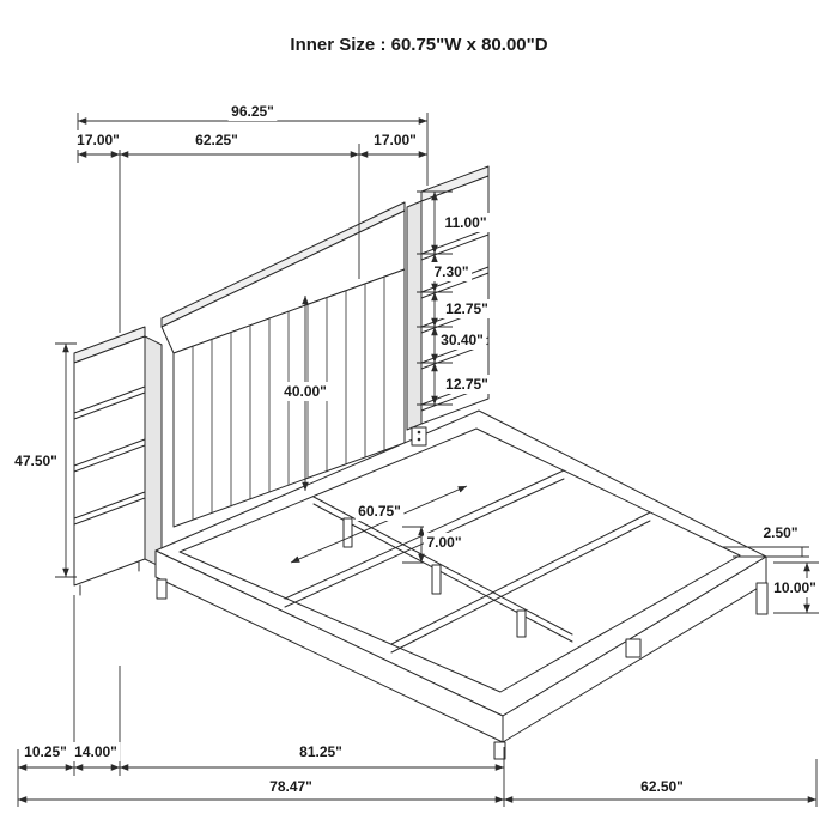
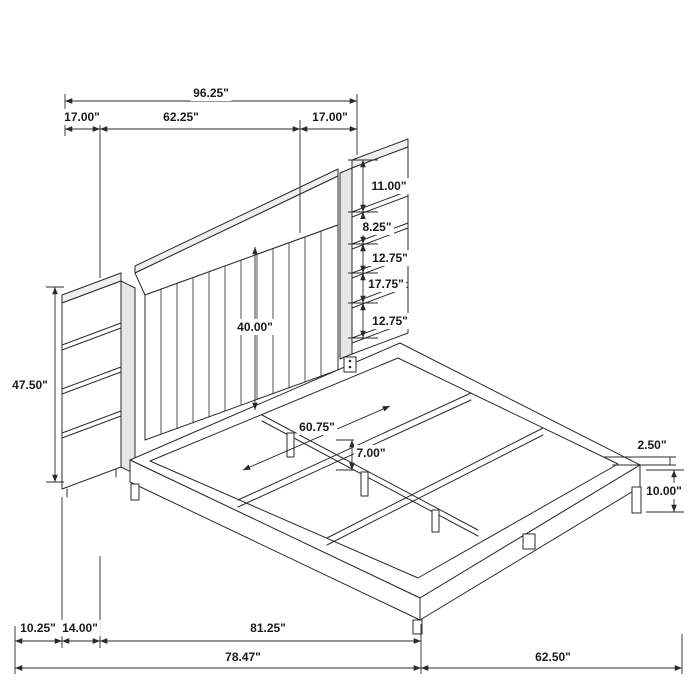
  96.25"
  17.00"
  62.25"
  17.00"
  11.00"
- 7.30"
+ 8.25"
  12.75"
- 30.40"
+ 17.75"
  12.75"
  40.00"
  47.50"
  60.75"
  7.00"
  2.50"
  10.00"
  10.25"
  14.00"
  81.25"
  78.47"
  62.50"
- Inner Size : 60.75"W x 80.00"D
